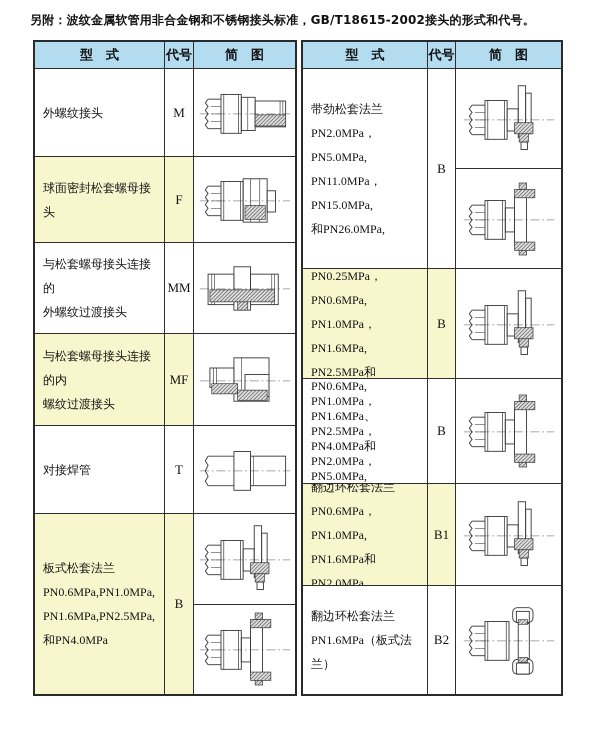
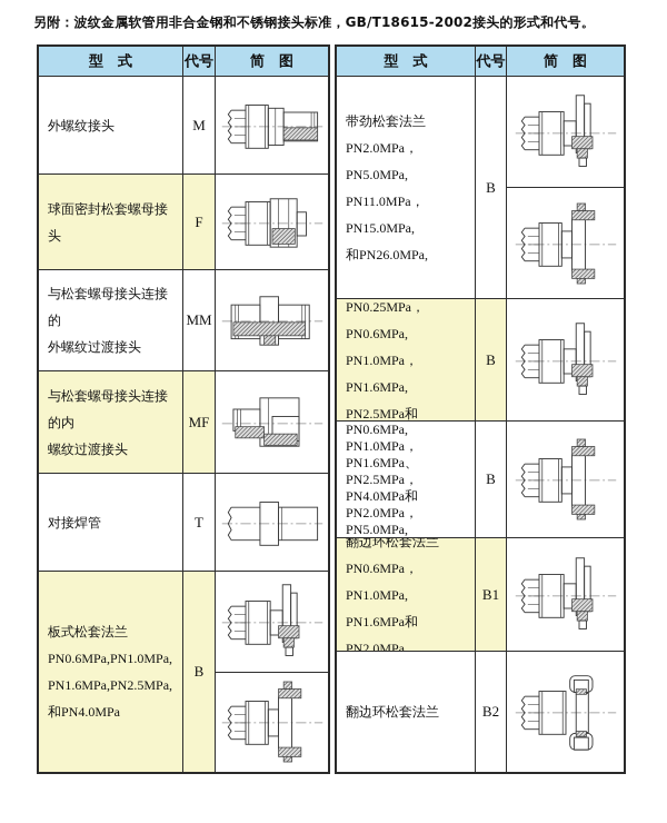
  另附：波纹金属软管用非合金钢和不锈钢接头标准，GB/T18615-2002接头的形式和代号。
  型 式
  代号
  简 图
  外螺纹接头
  M
  球面密封松套螺母接头
  F
  与松套螺母接头连接的
  外螺纹过渡接头
  MM
  与松套螺母接头连接的内
  螺纹过渡接头
  MF
  对接焊管
  T
  板式松套法兰
  PN0.6MPa,PN1.0MPa,
  PN1.6MPa,PN2.5MPa,
  和PN4.0MPa
  B
  型 式
  代号
  简 图
  带劲松套法兰
  PN2.0MPa，PN5.0MPa,
  PN11.0MPa，PN15.0MPa,
  和PN26.0MPa,
  B
  PN0.25MPa，PN0.6MPa,
  PN1.0MPa，PN1.6MPa,
  B
  PN1.0MPa，PN1.6MPa、
  PN2.5MPa，PN4.0MPa和
  PN2.0MPa，PN5.0MPa,
  B
  翻边环松套法兰
  PN0.6MPa，PN1.0MPa,
  PN1.6MPa和PN2.0MPa,
  B1
  翻边环松套法兰
- PN1.6MPa（板式法兰）
  B2
